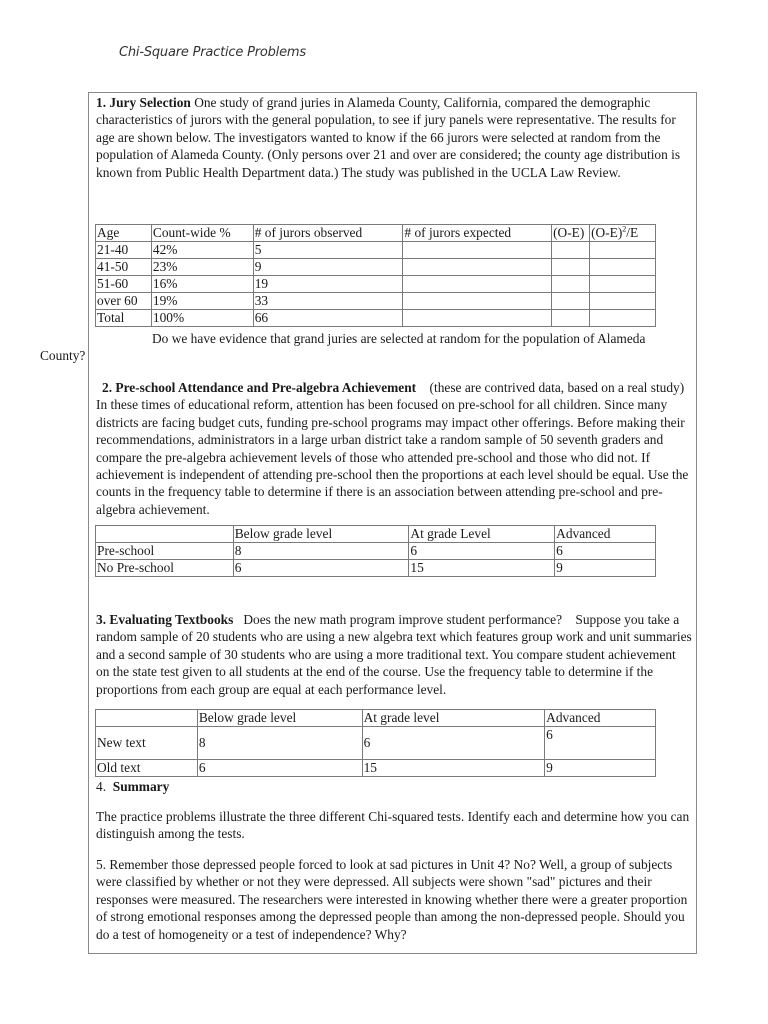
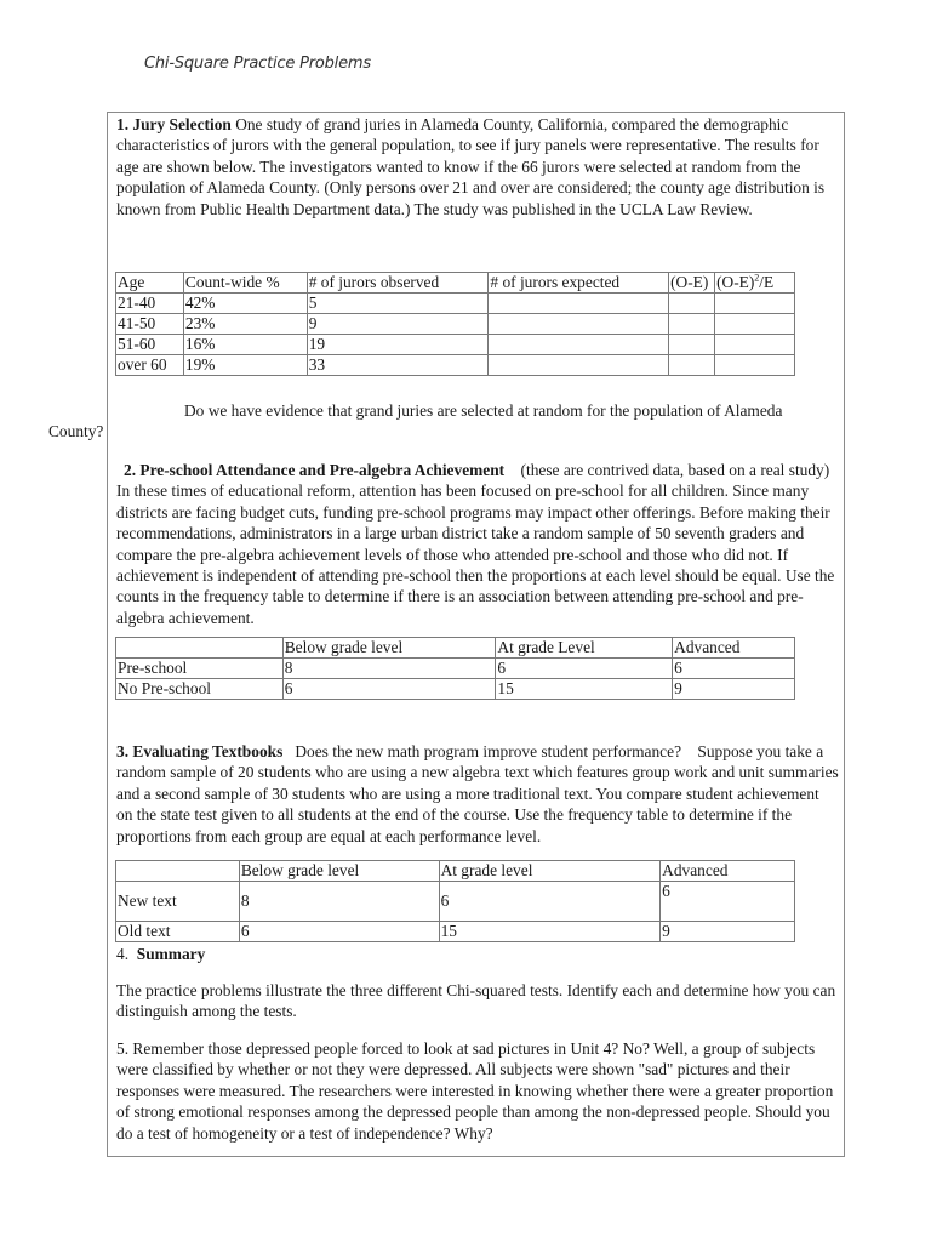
  Chi-Square Practice Problems
  1. Jury Selection One study of grand juries in Alameda County, California, compared the demographic characteristics of jurors with the general population, to see if jury panels were representative. The results for age are shown below. The investigators wanted to know if the 66 jurors were selected at random from the population of Alameda County. (Only persons over 21 and over are considered; the county age distribution is known from Public Health Department data.) The study was published in the UCLA Law Review.
  Age	Count-wide %	# of jurors observed	# of jurors expected	(O-E)	(O-E)2/E
  21-40	42%	5
  41-50	23%	9
  51-60	16%	19
  over 60	19%	33
- Total	100%	66
  Do we have evidence that grand juries are selected at random for the population of Alameda
  County?
  2. Pre-school Attendance and Pre-algebra Achievement (these are contrived data, based on a real study) In these times of educational reform, attention has been focused on pre-school for all children. Since many districts are facing budget cuts, funding pre-school programs may impact other offerings. Before making their recommendations, administrators in a large urban district take a random sample of 50 seventh graders and compare the pre-algebra achievement levels of those who attended pre-school and those who did not. If achievement is independent of attending pre-school then the proportions at each level should be equal. Use the counts in the frequency table to determine if there is an association between attending pre-school and pre-algebra achievement.
  	Below grade level	At grade Level	Advanced
  Pre-school	8	6	6
  No Pre-school	6	15	9
  3. Evaluating Textbooks Does the new math program improve student performance? Suppose you take a random sample of 20 students who are using a new algebra text which features group work and unit summaries and a second sample of 30 students who are using a more traditional text. You compare student achievement on the state test given to all students at the end of the course. Use the frequency table to determine if the proportions from each group are equal at each performance level.
  	Below grade level	At grade level	Advanced
  New text	8	6	6
  Old text	6	15	9
  4. Summary
  The practice problems illustrate the three different Chi-squared tests. Identify each and determine how you can distinguish among the tests.
  5. Remember those depressed people forced to look at sad pictures in Unit 4? No? Well, a group of subjects were classified by whether or not they were depressed. All subjects were shown "sad" pictures and their responses were measured. The researchers were interested in knowing whether there were a greater proportion of strong emotional responses among the depressed people than among the non-depressed people. Should you do a test of homogeneity or a test of independence? Why?
